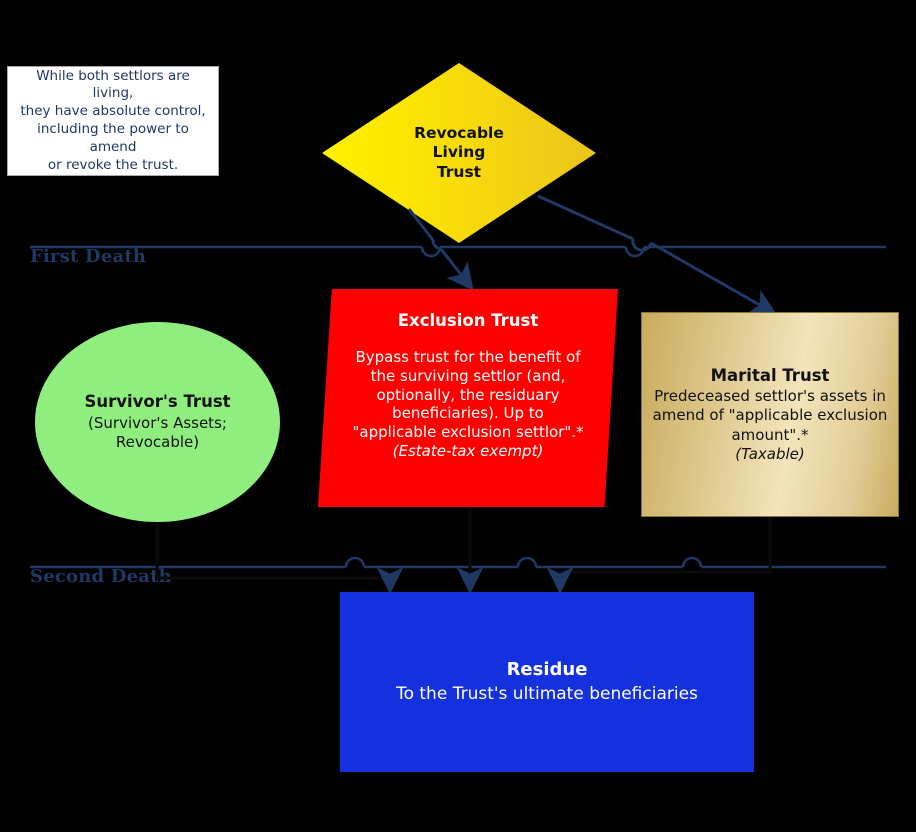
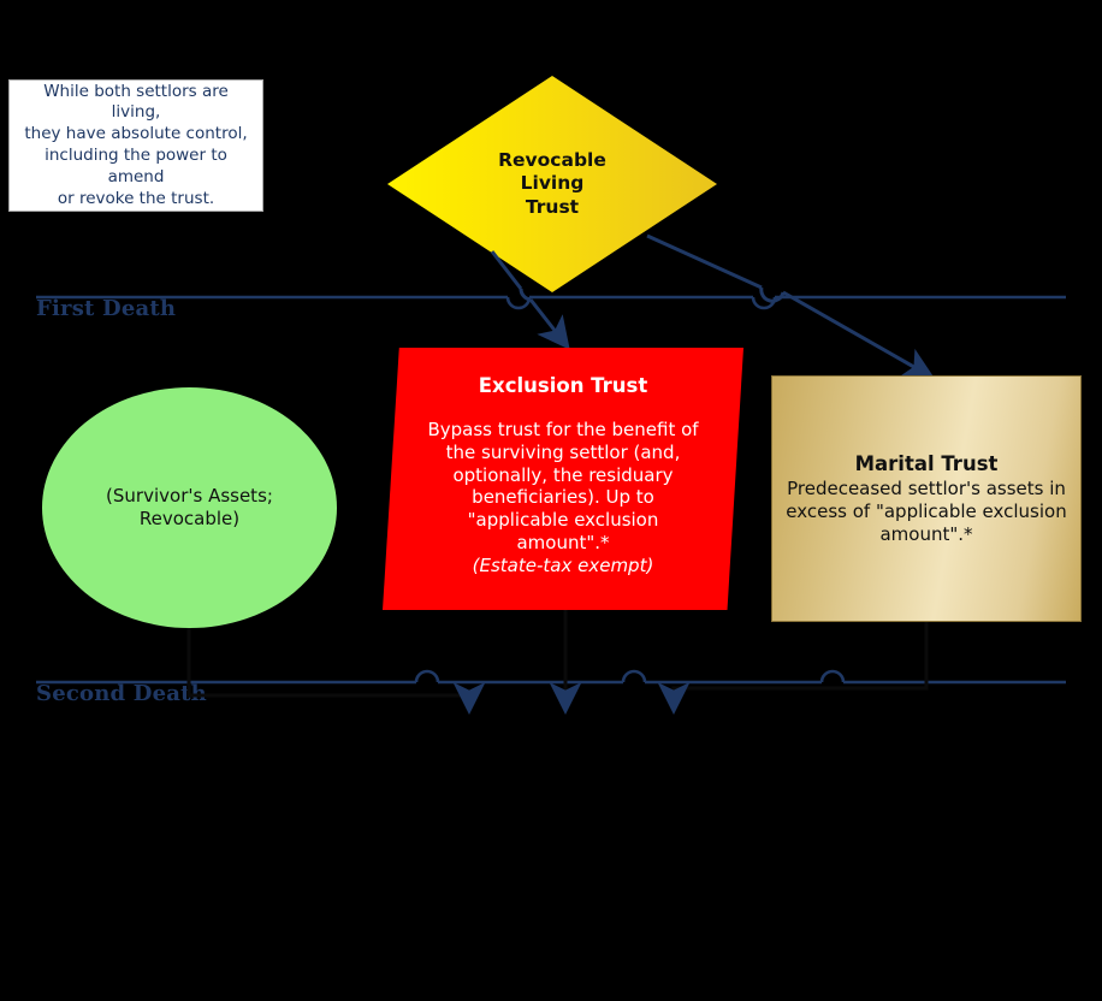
  While both settlors are living,
  they have absolute control,
  including the power to amend
  or revoke the trust.
  Revocable
  Living
  Trust
  First Death
  Second Deat
- Survivor's Trust
  (Survivor's Assets;
  Revocable)
  Exclusion Trust
- Bypass trust for the benefit of the surviving settlor (and, optionally, the residuary beneficiaries). Up to "applicable exclusion settlor".*
+ Bypass trust for the benefit of the surviving settlor (and, optionally, the residuary beneficiaries). Up to "applicable exclusion amount".*
  (Estate-tax exempt)
  Marital Trust
- Predeceased settlor's assets in amend of "applicable exclusion amount".*
+ Predeceased settlor's assets in excess of "applicable exclusion amount".*
- (Taxable)
- Residue
- To the Trust's ultimate beneficiaries
